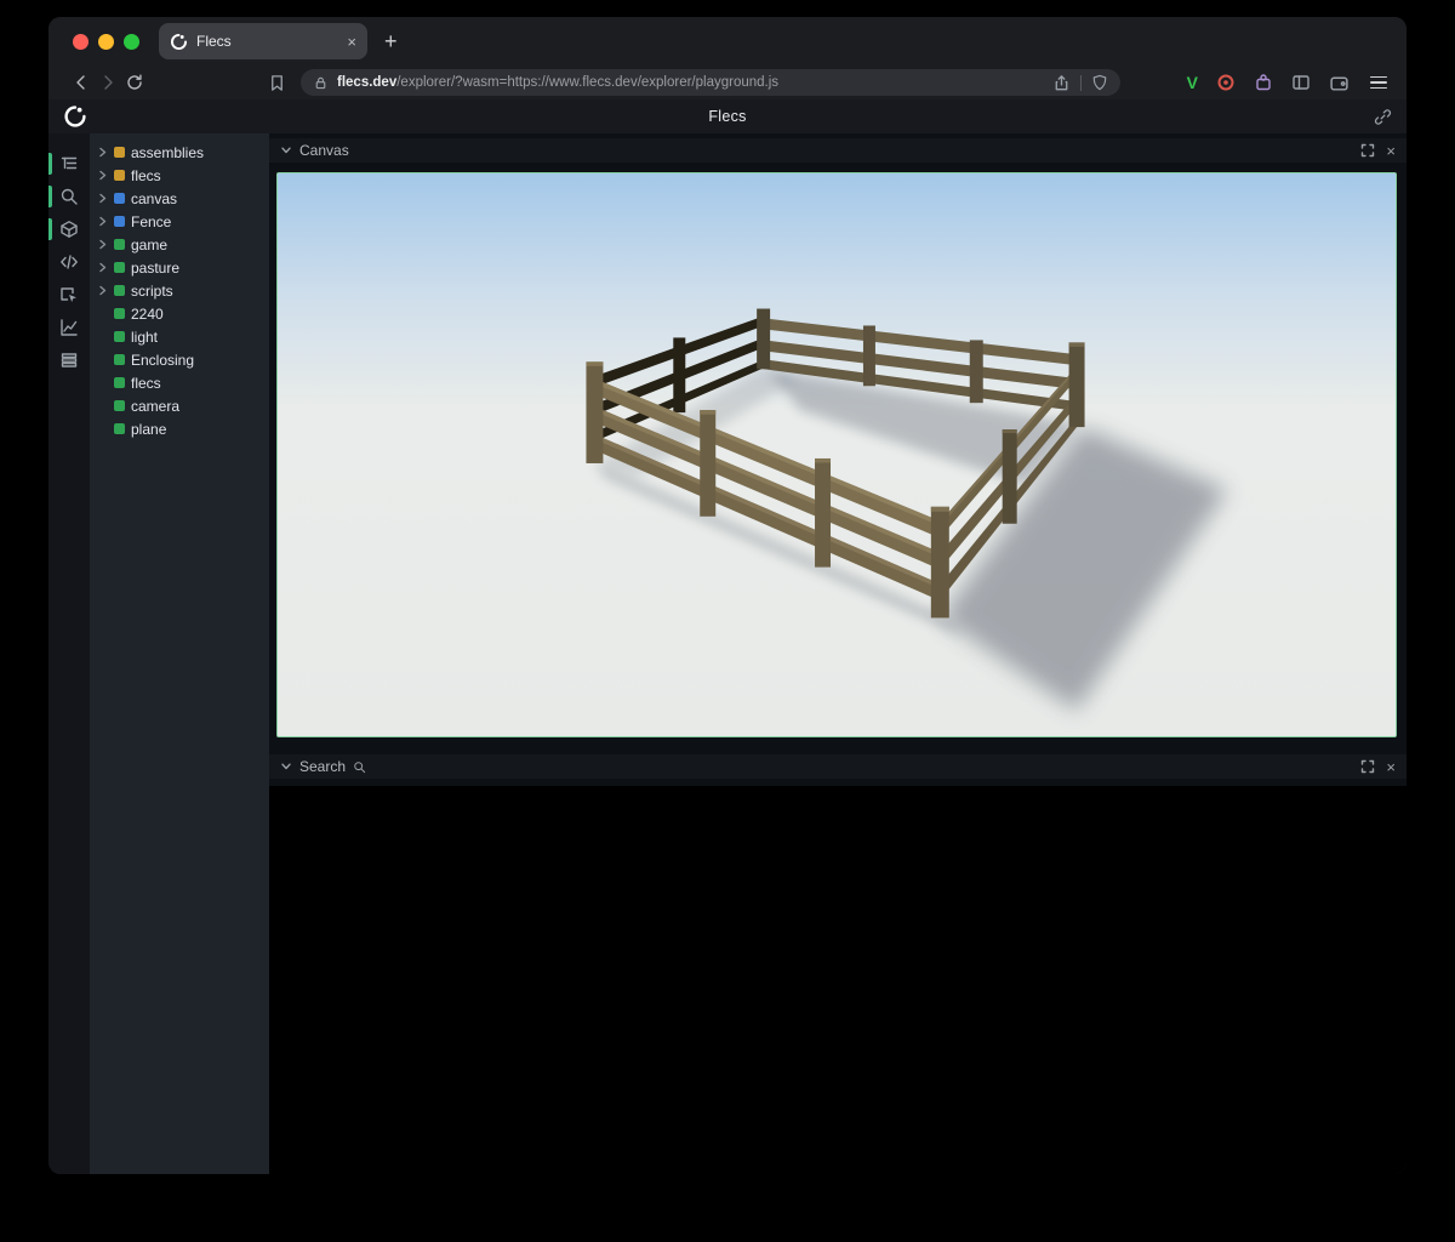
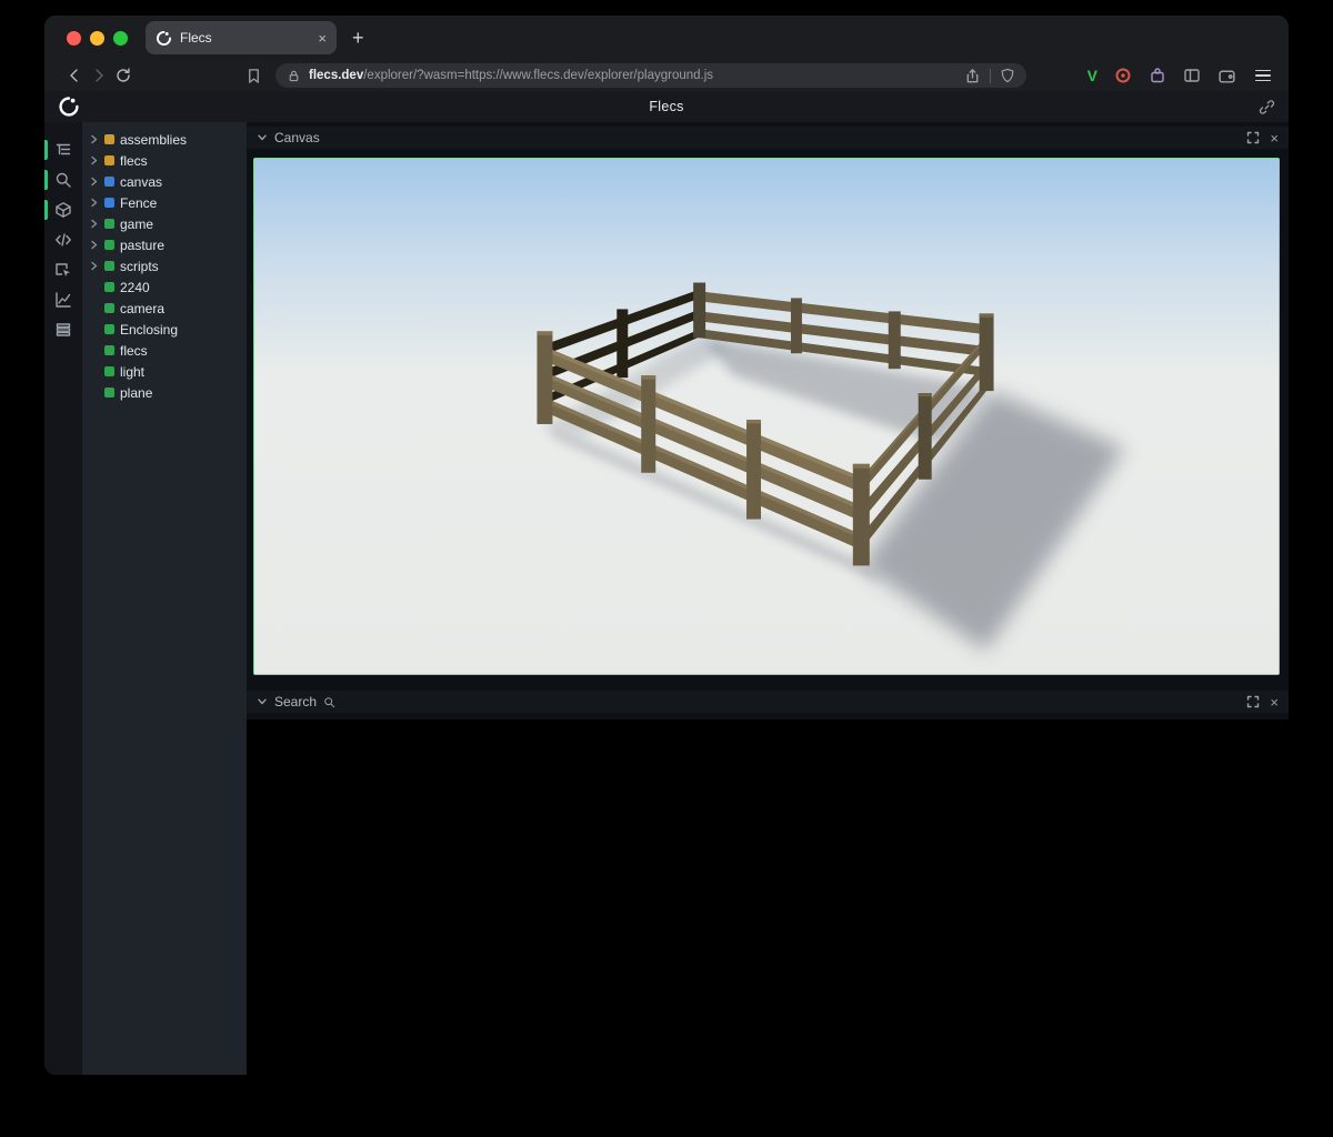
  Flecs
  ×
  +
  flecs.dev/explorer/?wasm=https://www.flecs.dev/explorer/playground.js
  V
  Flecs
  assemblies
  flecs
  canvas
  Fence
  game
  pasture
  scripts
  2240
- light
+ camera
  Enclosing
  flecs
- camera
+ light
  plane
  Canvas
  ×
  Search
  ×
